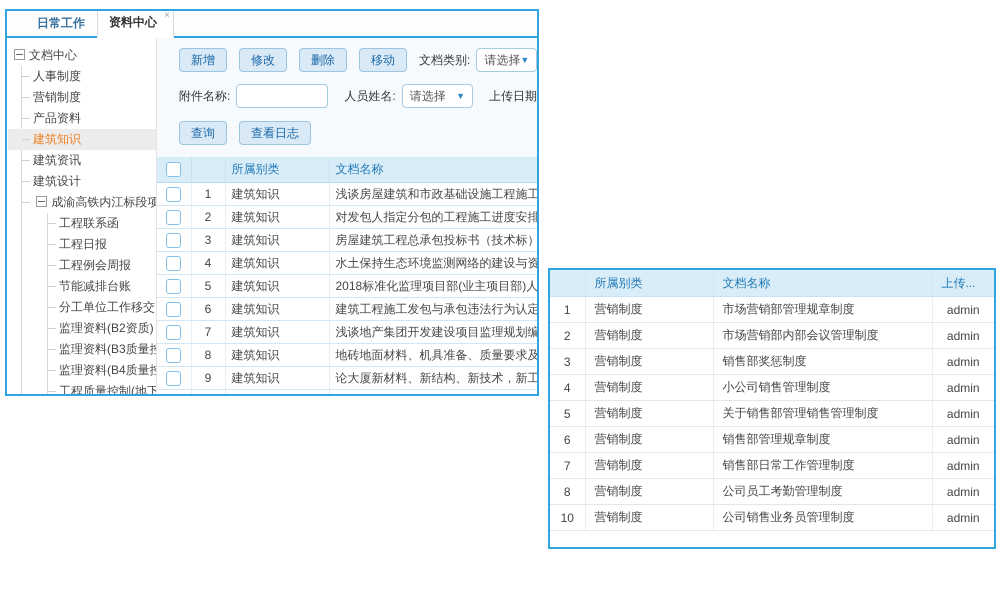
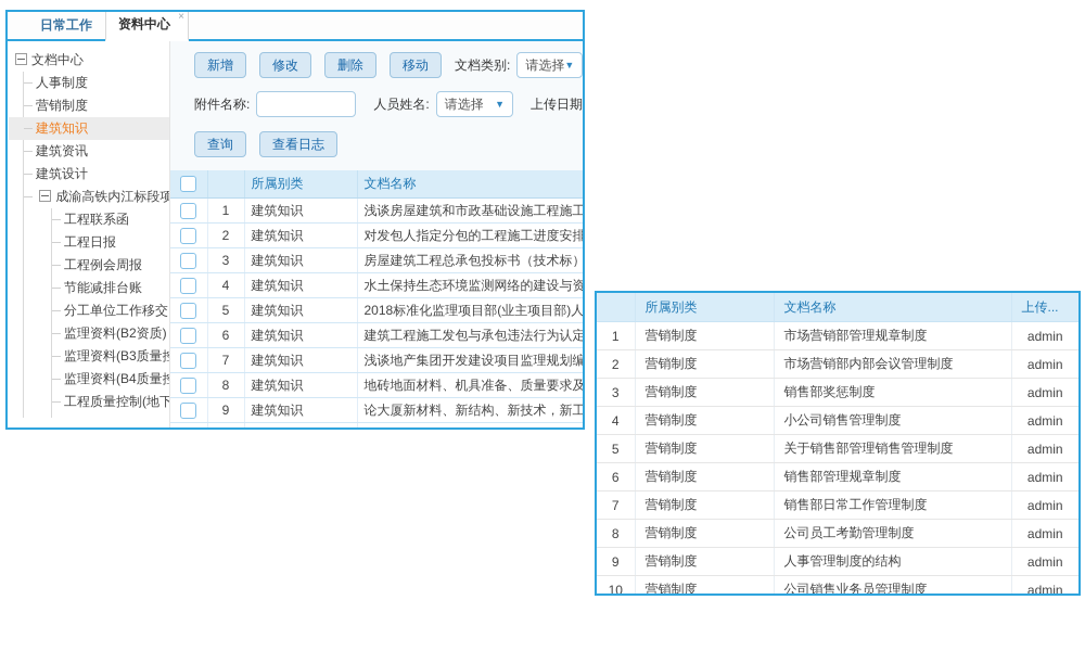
  日常工作
  资料中心
  ×
  文档中心
  人事制度
  营销制度
- 产品资料
  建筑知识
  建筑资讯
  建筑设计
  成渝高铁内江标段项
  工程联系函
  工程日报
  工程例会周报
  节能减排台账
  分工单位工作移交
  监理资料(B2资质)
  监理资料(B3质量控
  监理资料(B4质量控
  工程质量控制(地下
  新增
  修改
  删除
  移动
  文档类别:
  请选择
  ▼
  附件名称:
  人员姓名:
  请选择
  ▼
  上传日期
  查询
  查看日志
  		所属别类	文档名称
  	1	建筑知识	浅谈房屋建筑和市政基础设施工程施工
  	2	建筑知识	对发包人指定分包的工程施工进度安排
  	3	建筑知识	房屋建筑工程总承包投标书（技术标）
  	4	建筑知识	水土保持生态环境监测网络的建设与资
  	5	建筑知识	2018标准化监理项目部(业主项目部)人
  	6	建筑知识	建筑工程施工发包与承包违法行为认定
  	7	建筑知识	浅谈地产集团开发建设项目监理规划编
  	8	建筑知识	地砖地面材料、机具准备、质量要求及
  	9	建筑知识	论大厦新材料、新结构、新技术，新工
  	所属别类	文档名称	上传...
  1	营销制度	市场营销部管理规章制度	admin
  2	营销制度	市场营销部内部会议管理制度	admin
  3	营销制度	销售部奖惩制度	admin
  4	营销制度	小公司销售管理制度	admin
  5	营销制度	关于销售部管理销售管理制度	admin
  6	营销制度	销售部管理规章制度	admin
  7	营销制度	销售部日常工作管理制度	admin
  8	营销制度	公司员工考勤管理制度	admin
+ 9	营销制度	人事管理制度的结构	admin
  10	营销制度	公司销售业务员管理制度	admin
